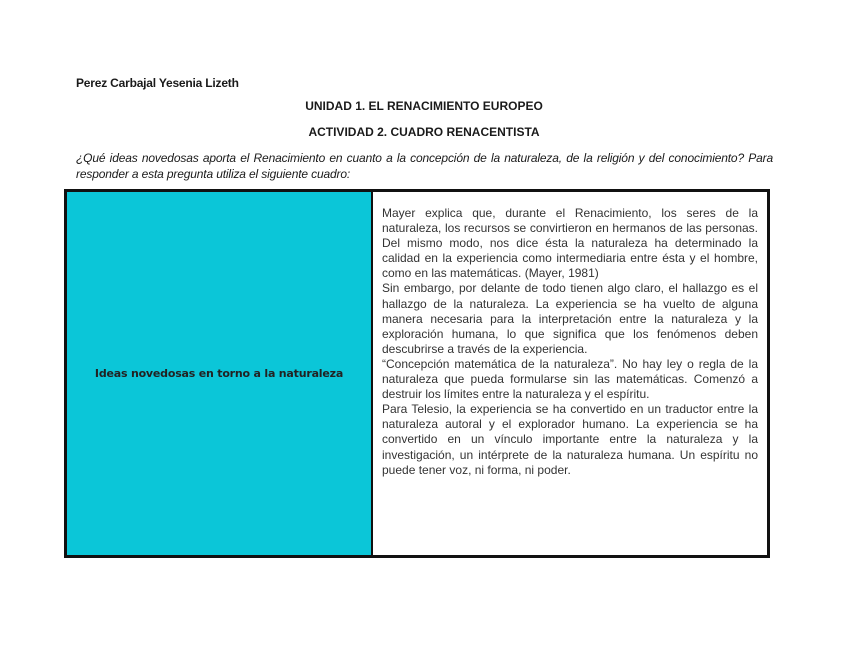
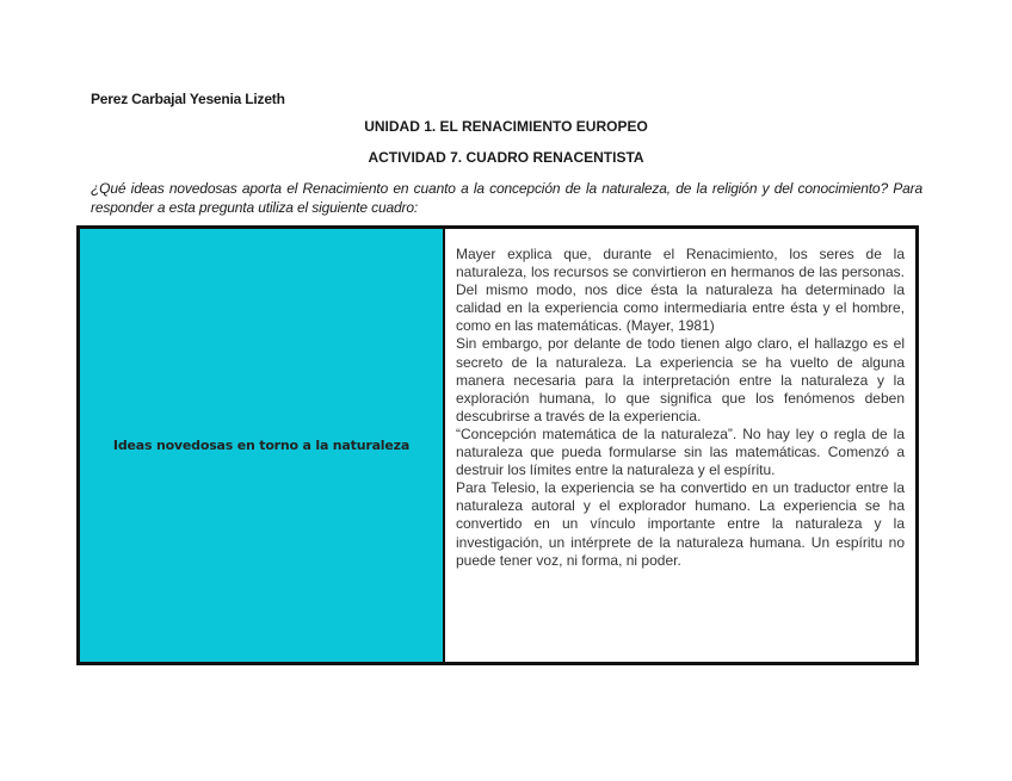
  Perez Carbajal Yesenia Lizeth
  UNIDAD 1. EL RENACIMIENTO EUROPEO
- ACTIVIDAD 2. CUADRO RENACENTISTA
+ ACTIVIDAD 7. CUADRO RENACENTISTA
  ¿Qué ideas novedosas aporta el Renacimiento en cuanto a la concepción de la naturaleza, de la religión y del conocimiento? Para responder a esta pregunta utiliza el siguiente cuadro:
  Ideas novedosas en torno a la naturaleza
  Mayer explica que, durante el Renacimiento, los seres de la naturaleza, los recursos se convirtieron en hermanos de las personas. Del mismo modo, nos dice ésta la naturaleza ha determinado la calidad en la experiencia como intermediaria entre ésta y el hombre, como en las matemáticas. (Mayer, 1981)
- Sin embargo, por delante de todo tienen algo claro, el hallazgo es el hallazgo de la naturaleza. La experiencia se ha vuelto de alguna manera necesaria para la interpretación entre la naturaleza y la exploración humana, lo que significa que los fenómenos deben descubrirse a través de la experiencia.
+ Sin embargo, por delante de todo tienen algo claro, el hallazgo es el secreto de la naturaleza. La experiencia se ha vuelto de alguna manera necesaria para la interpretación entre la naturaleza y la exploración humana, lo que significa que los fenómenos deben descubrirse a través de la experiencia.
  “Concepción matemática de la naturaleza”. No hay ley o regla de la naturaleza que pueda formularse sin las matemáticas. Comenzó a destruir los límites entre la naturaleza y el espíritu.
  Para Telesio, la experiencia se ha convertido en un traductor entre la naturaleza autoral y el explorador humano. La experiencia se ha convertido en un vínculo importante entre la naturaleza y la investigación, un intérprete de la naturaleza humana. Un espíritu no puede tener voz, ni forma, ni poder.
